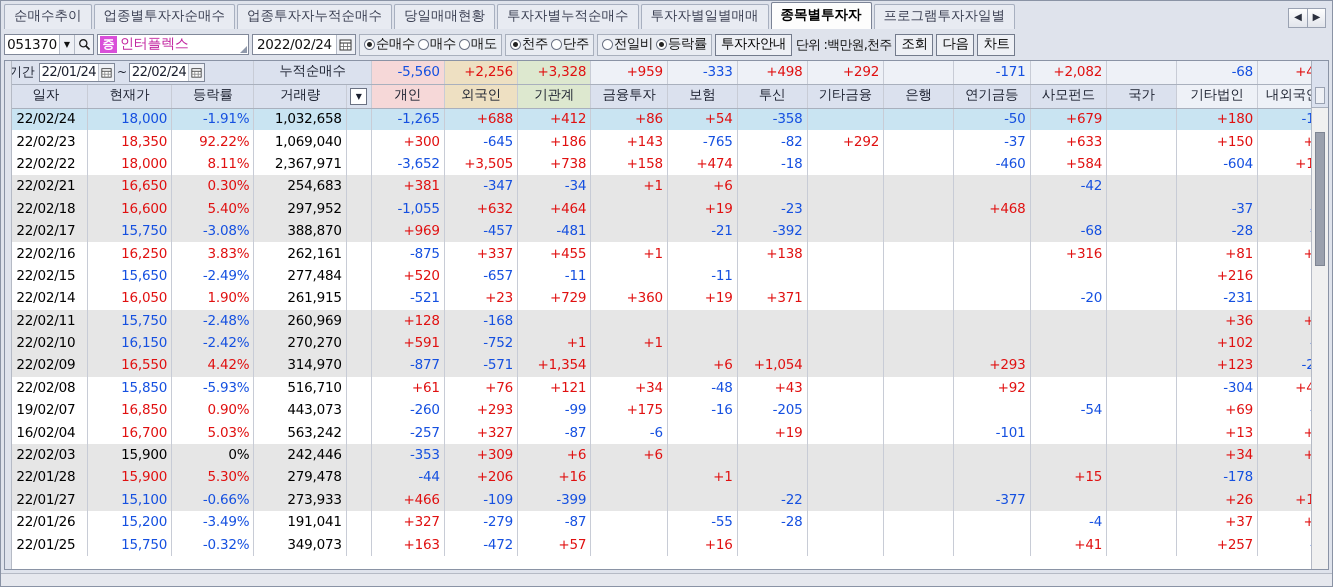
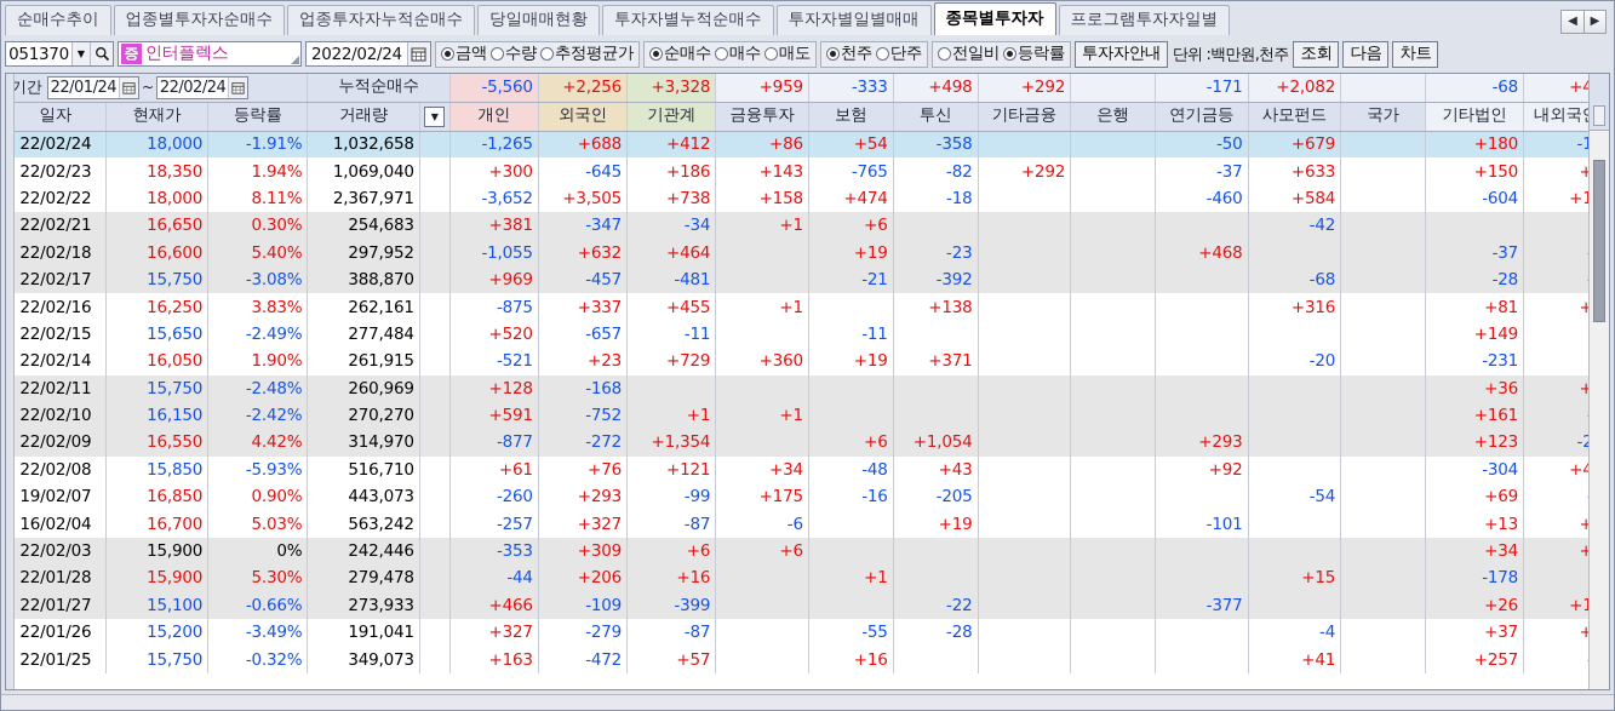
  순매수추이
  업종별투자자순매수
  업종투자자누적순매수
  당일매매현황
  투자자별누적순매수
  투자자별일별매매
  종목별투자자
  프로그램투자자일별
  ◀
  ▶
  051370
  ▼
  증
  인터플렉스
  2022/02/24
+ 금액
+ 수량
+ 추정평균가
  순매수
  매수
  매도
  천주
  단주
  전일비
  등락률
  투자자안내
  단위 :백만원,천주
  조회
  다음
  차트
  기간 22/01/24 ~ 22/02/24	누적순매수	-5,560	+2,256	+3,328	+959	-333	+498	+292		-171	+2,082		-68	+
  일자	현재가	등락률	거래량	▼	개인	외국인	기관계	금융투자	보험	투신	기타금융	은행	연기금등	사모펀드	국가	기타법인	내외국
  22/02/24	18,000	-1.91%	1,032,658		-1,265	+688	+412	+86	+54	-358			-50	+679		+180	-
- 22/02/23	18,350	92.22%	1,069,040		+300	-645	+186	+143	-765	-82	+292		-37	+633		+150	+
+ 22/02/23	18,350	1.94%	1,069,040		+300	-645	+186	+143	-765	-82	+292		-37	+633		+150	+
  22/02/22	18,000	8.11%	2,367,971		-3,652	+3,505	+738	+158	+474	-18			-460	+584		-604	+
  22/02/21	16,650	0.30%	254,683		+381	-347	-34	+1	+6					-42
  22/02/18	16,600	5.40%	297,952		-1,055	+632	+464		+19	-23			+468			-37
  22/02/17	15,750	-3.08%	388,870		+969	-457	-481		-21	-392				-68		-28
  22/02/16	16,250	3.83%	262,161		-875	+337	+455	+1		+138				+316		+81	+
- 22/02/15	15,650	-2.49%	277,484		+520	-657	-11		-11							+216
+ 22/02/15	15,650	-2.49%	277,484		+520	-657	-11		-11							+149
  22/02/14	16,050	1.90%	261,915		-521	+23	+729	+360	+19	+371				-20		-231
  22/02/11	15,750	-2.48%	260,969		+128	-168										+36	+
- 22/02/10	16,150	-2.42%	270,270		+591	-752	+1	+1								+102
+ 22/02/10	16,150	-2.42%	270,270		+591	-752	+1	+1								+161
- 22/02/09	16,550	4.42%	314,970		-877	-571	+1,354		+6	+1,054			+293			+123	-
+ 22/02/09	16,550	4.42%	314,970		-877	-272	+1,354		+6	+1,054			+293			+123	-
  22/02/08	15,850	-5.93%	516,710		+61	+76	+121	+34	-48	+43			+92			-304	+
  19/02/07	16,850	0.90%	443,073		-260	+293	-99	+175	-16	-205				-54		+69
  16/02/04	16,700	5.03%	563,242		-257	+327	-87	-6		+19			-101			+13	+
  22/02/03	15,900	0%	242,446		-353	+309	+6	+6								+34	+
  22/01/28	15,900	5.30%	279,478		-44	+206	+16		+1					+15		-178
  22/01/27	15,100	-0.66%	273,933		+466	-109	-399			-22			-377			+26	+
  22/01/26	15,200	-3.49%	191,041		+327	-279	-87		-55	-28				-4		+37	+
  22/01/25	15,750	-0.32%	349,073		+163	-472	+57		+16					+41		+257
